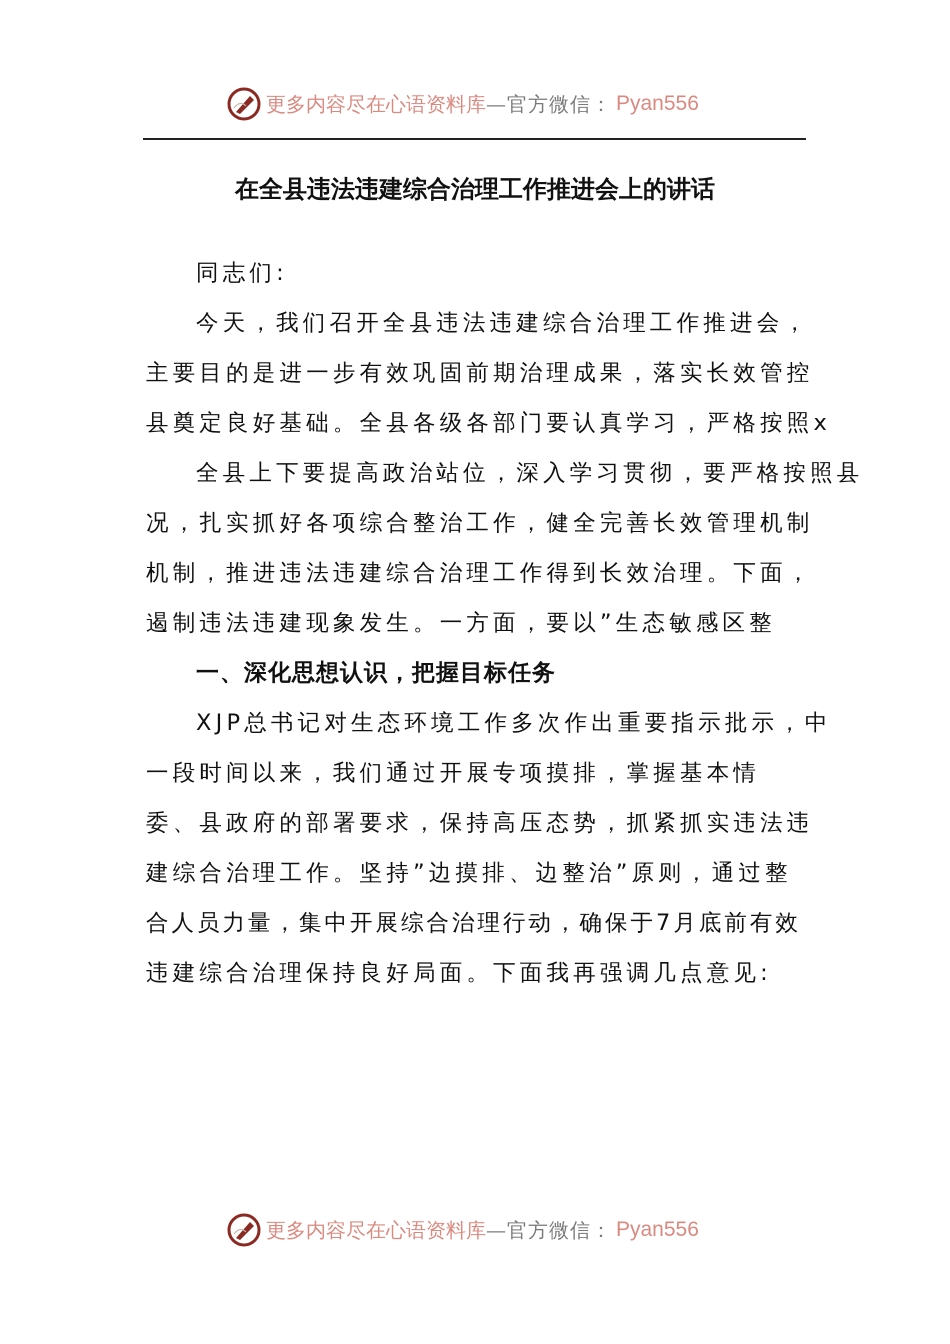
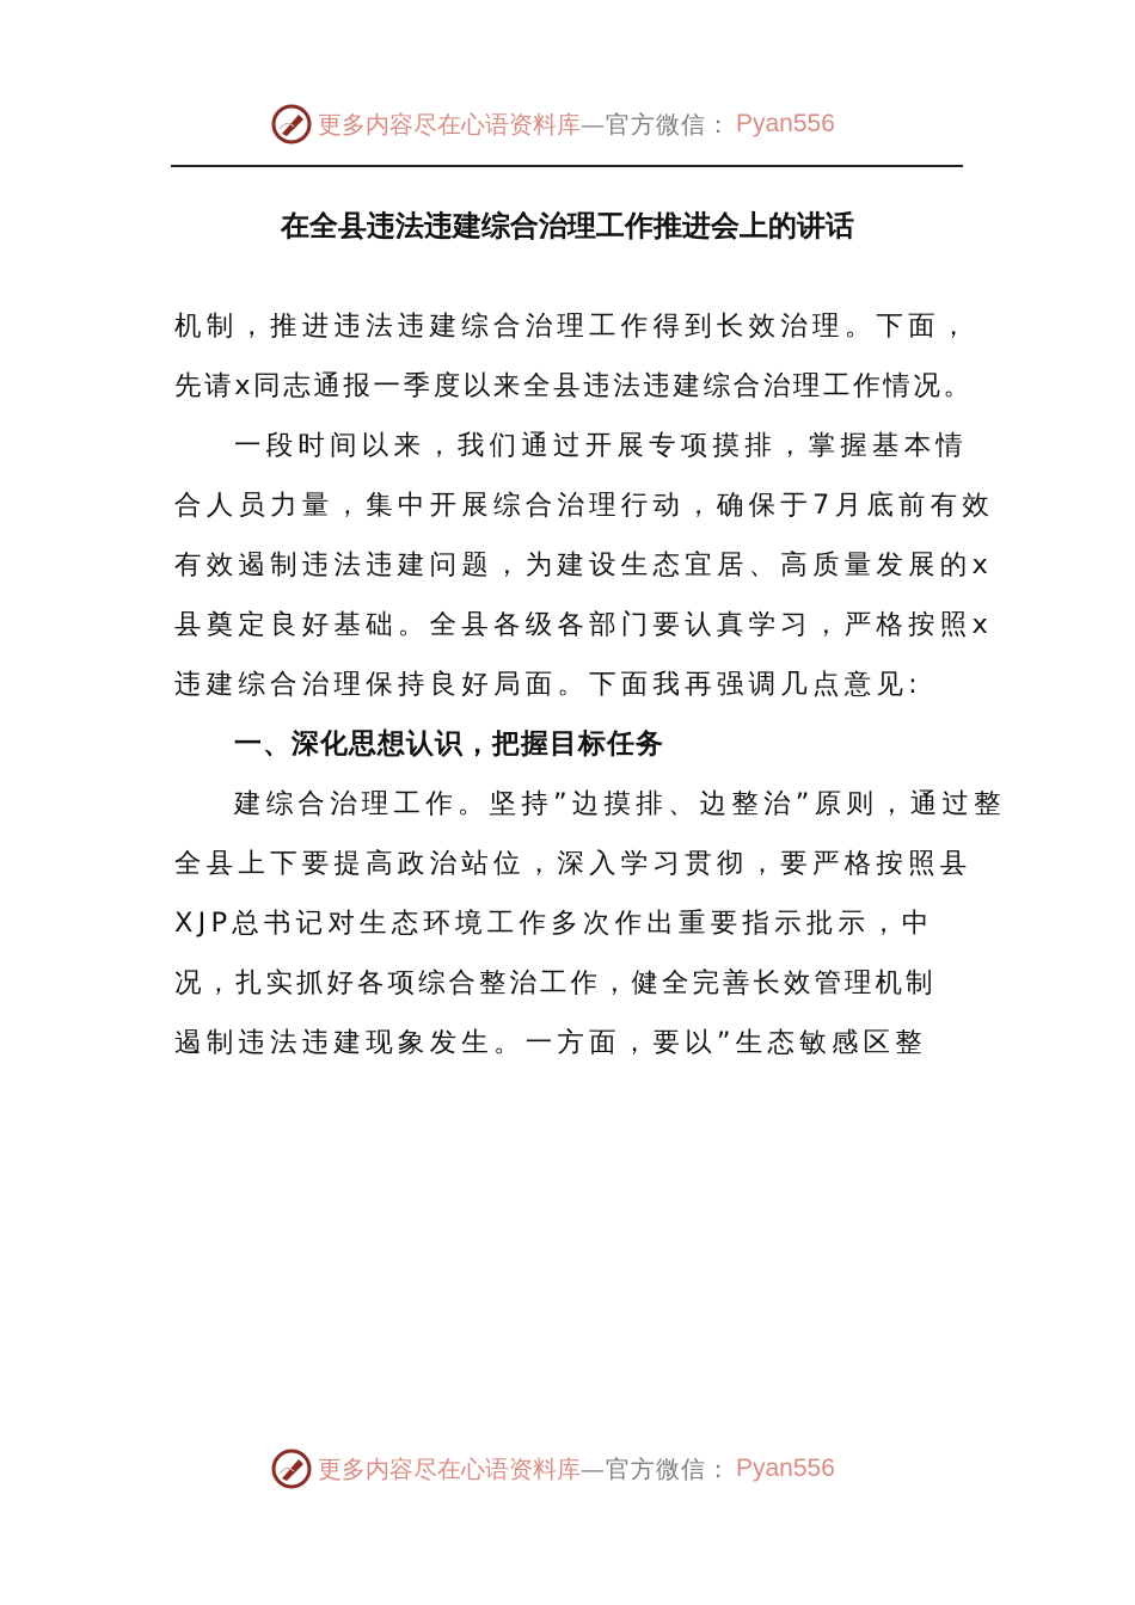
  更多内容尽在心语资料库
  —官方微信：
  Pyan556
  在全县违法违建综合治理工作推进会上的讲话
- 同志们:
- 今天，我们召开全县违法违建综合治理工作推进会，
- 主要目的是进一步有效巩固前期治理成果，落实长效管控
- 县奠定良好基础。全县各级各部门要认真学习，严格按照x
+ 机制，推进违法违建综合治理工作得到长效治理。下面，
+ 先请x同志通报一季度以来全县违法违建综合治理工作情况。
- 全县上下要提高政治站位，深入学习贯彻，要严格按照县
+ 一段时间以来，我们通过开展专项摸排，掌握基本情
- 况，扎实抓好各项综合整治工作，健全完善长效管理机制
+ 合人员力量，集中开展综合治理行动，确保于7月底前有效
+ 有效遏制违法违建问题，为建设生态宜居、高质量发展的x
- 机制，推进违法违建综合治理工作得到长效治理。下面，
+ 县奠定良好基础。全县各级各部门要认真学习，严格按照x
- 遏制违法违建现象发生。一方面，要以”生态敏感区整
+ 违建综合治理保持良好局面。下面我再强调几点意见:
  一、深化思想认识，把握目标任务
- XJP总书记对生态环境工作多次作出重要指示批示，中
+ 建综合治理工作。坚持”边摸排、边整治”原则，通过整
- 一段时间以来，我们通过开展专项摸排，掌握基本情
+ 全县上下要提高政治站位，深入学习贯彻，要严格按照县
- 委、县政府的部署要求，保持高压态势，抓紧抓实违法违
- 建综合治理工作。坚持”边摸排、边整治”原则，通过整
+ XJP总书记对生态环境工作多次作出重要指示批示，中
- 合人员力量，集中开展综合治理行动，确保于7月底前有效
+ 况，扎实抓好各项综合整治工作，健全完善长效管理机制
- 违建综合治理保持良好局面。下面我再强调几点意见:
+ 遏制违法违建现象发生。一方面，要以”生态敏感区整
  更多内容尽在心语资料库
  —官方微信：
  Pyan556
